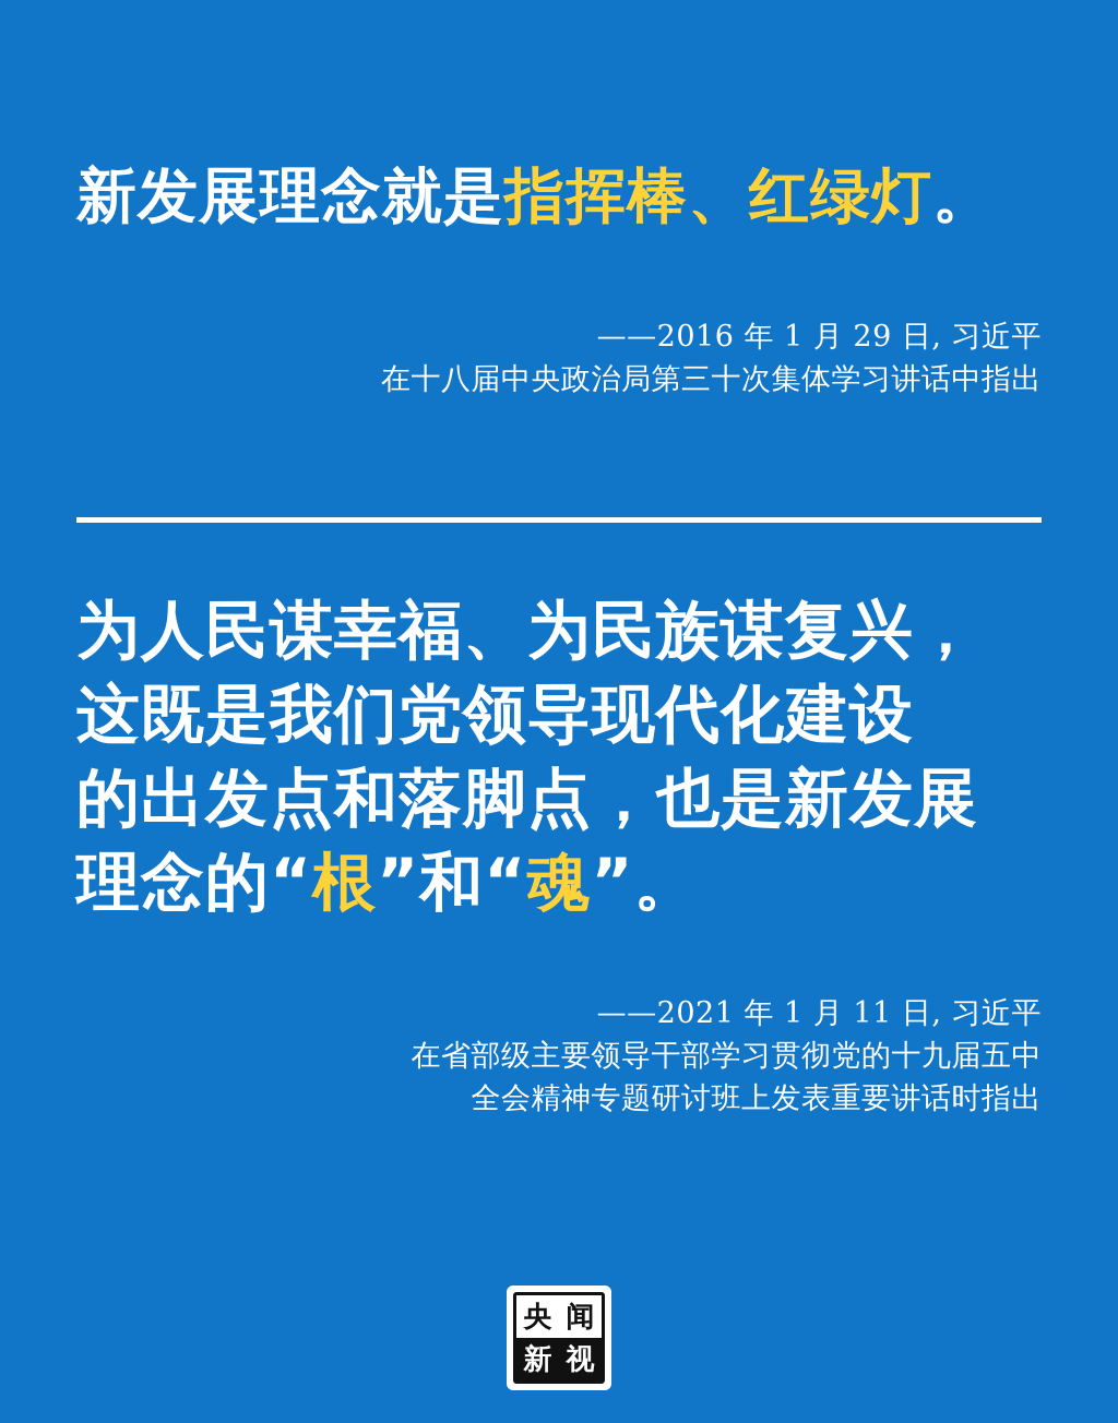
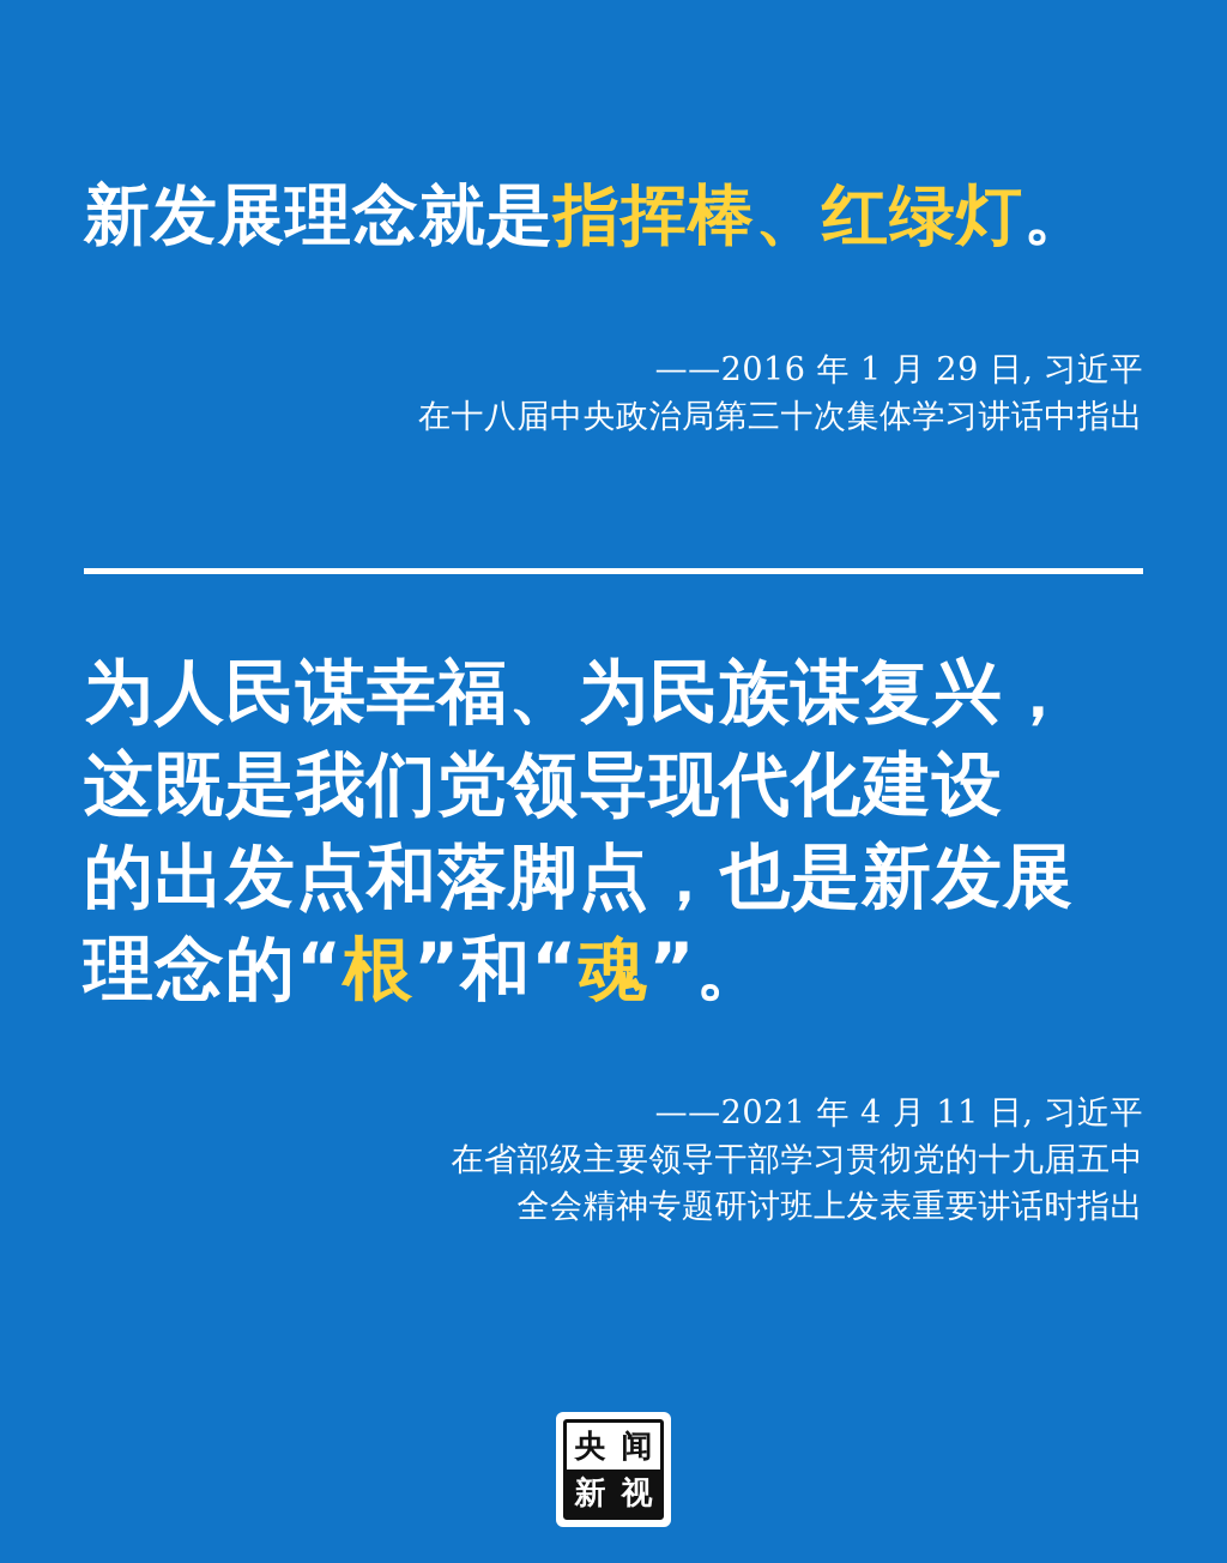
  新发展理念就是指挥棒、红绿灯。
  ——2016 年 1 月 29 日, 习近平
  在十八届中央政治局第三十次集体学习讲话中指出
  为人民谋幸福、为民族谋复兴，
  这既是我们党领导现代化建设
  的出发点和落脚点，也是新发展
  理念的“根”和“魂”。
- ——2021 年 1 月 11 日, 习近平
+ ——2021 年 4 月 11 日, 习近平
  在省部级主要领导干部学习贯彻党的十九届五中
  全会精神专题研讨班上发表重要讲话时指出
  央
  闻
  新
  视
